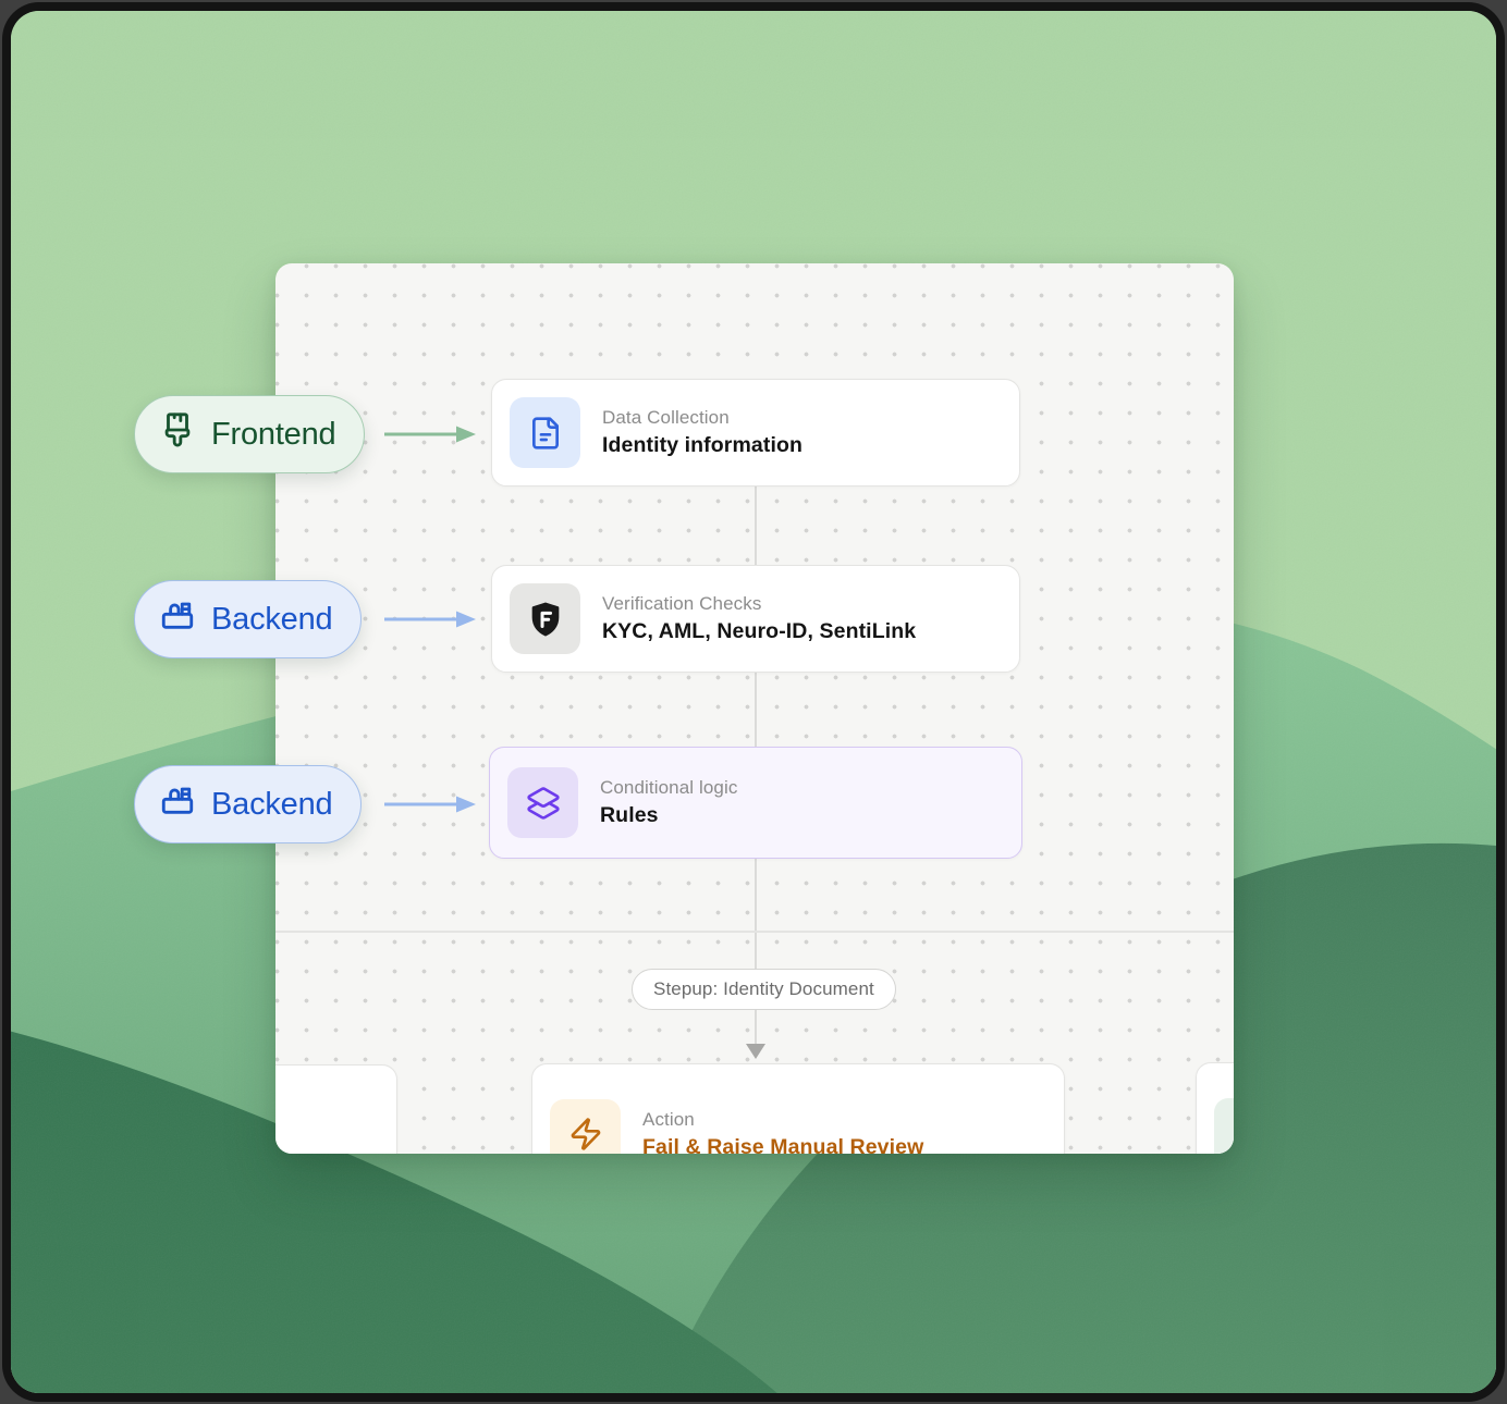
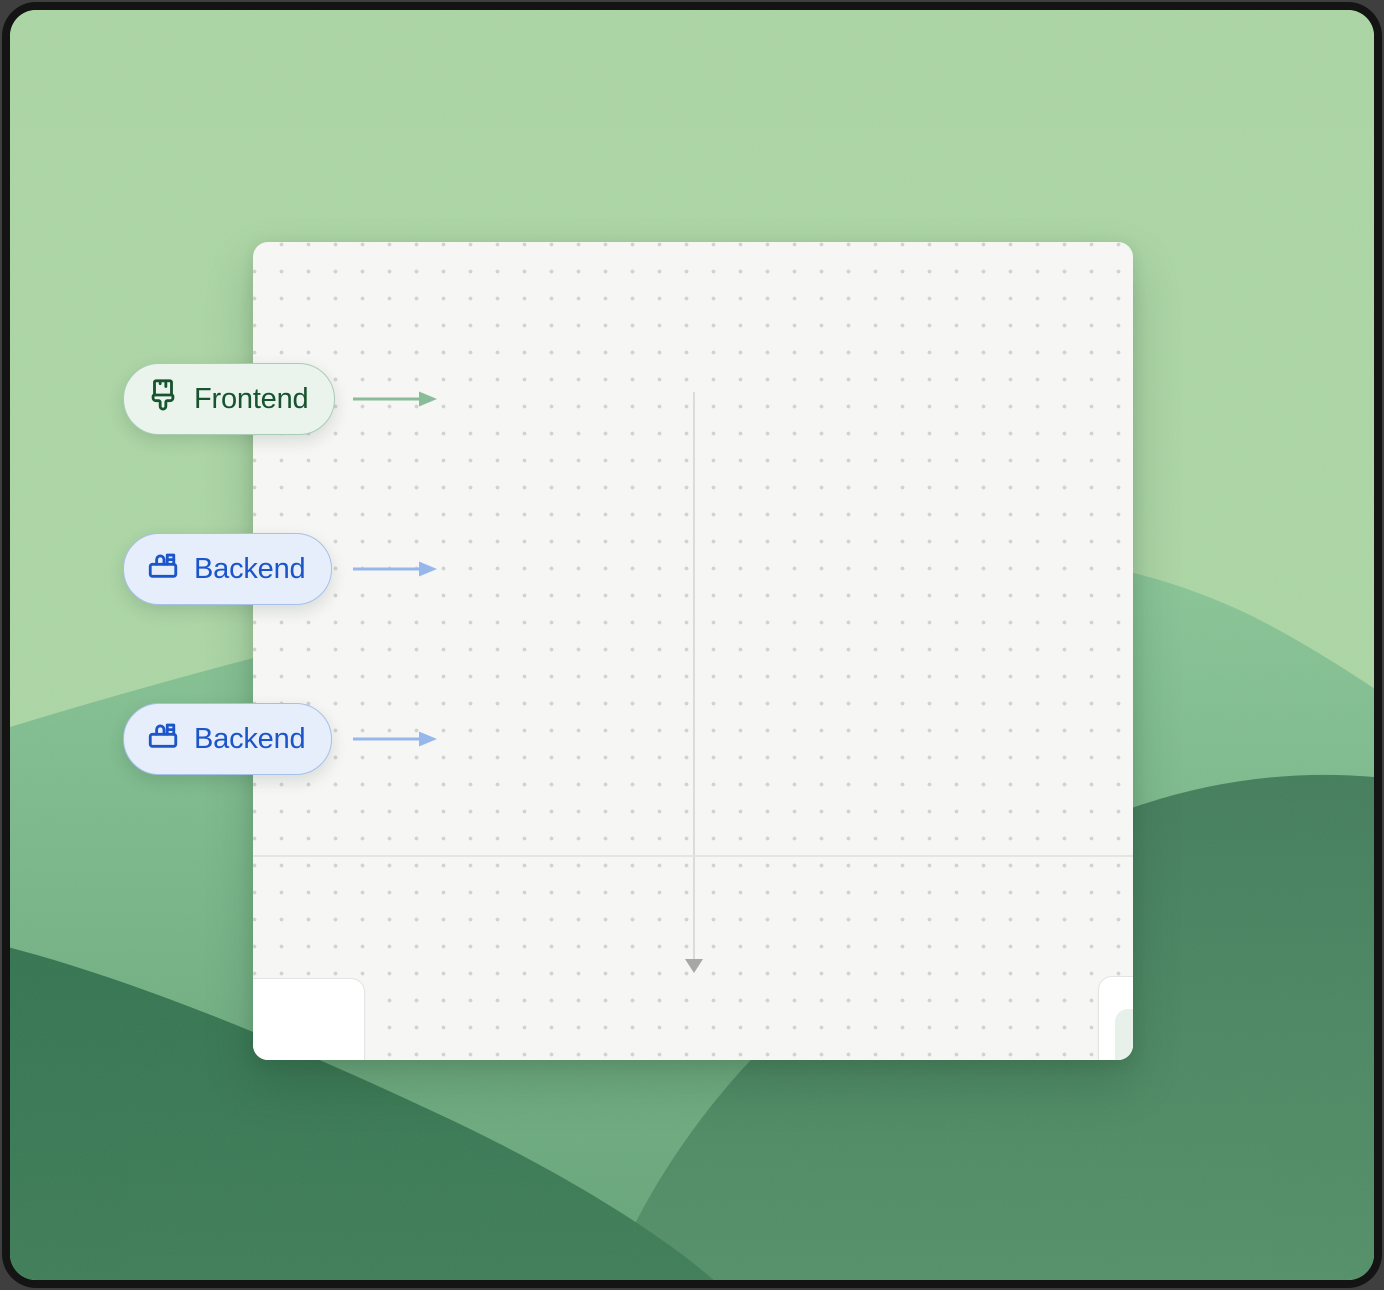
- Data Collection
- Identity information
- Verification Checks
- KYC, AML, Neuro-ID, SentiLink
- Conditional logic
- Rules
- Stepup: Identity Document
- Action
- Fail & Raise Manual Review
  Frontend
  Backend
  Backend
